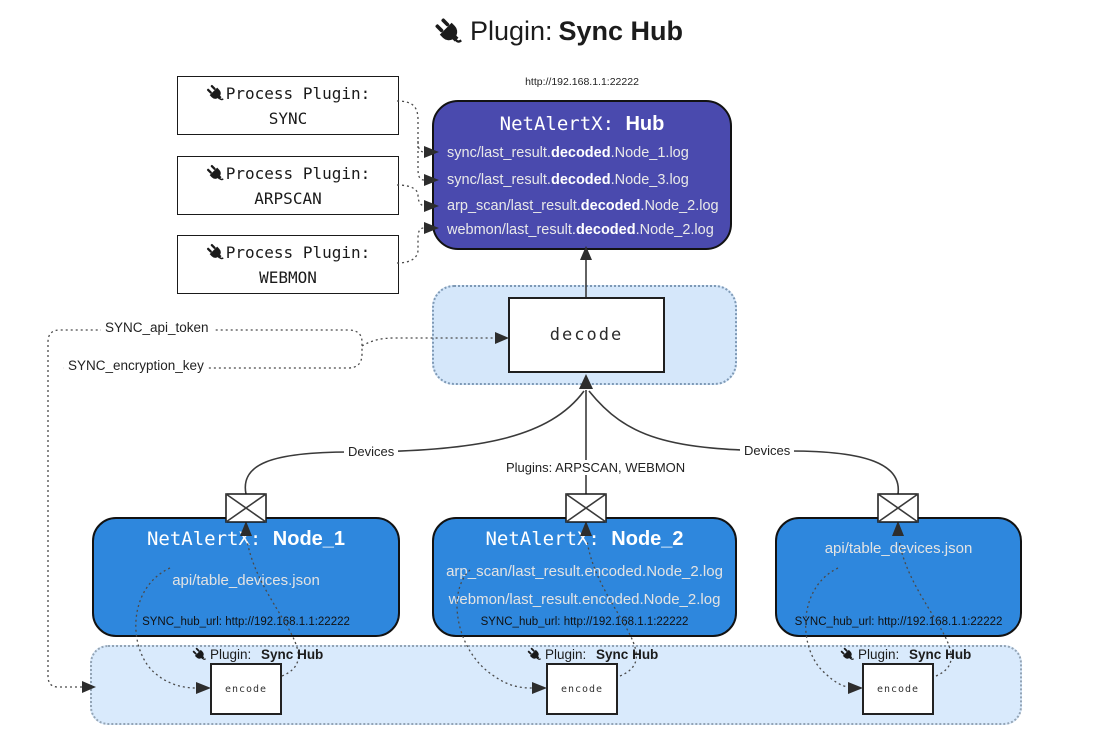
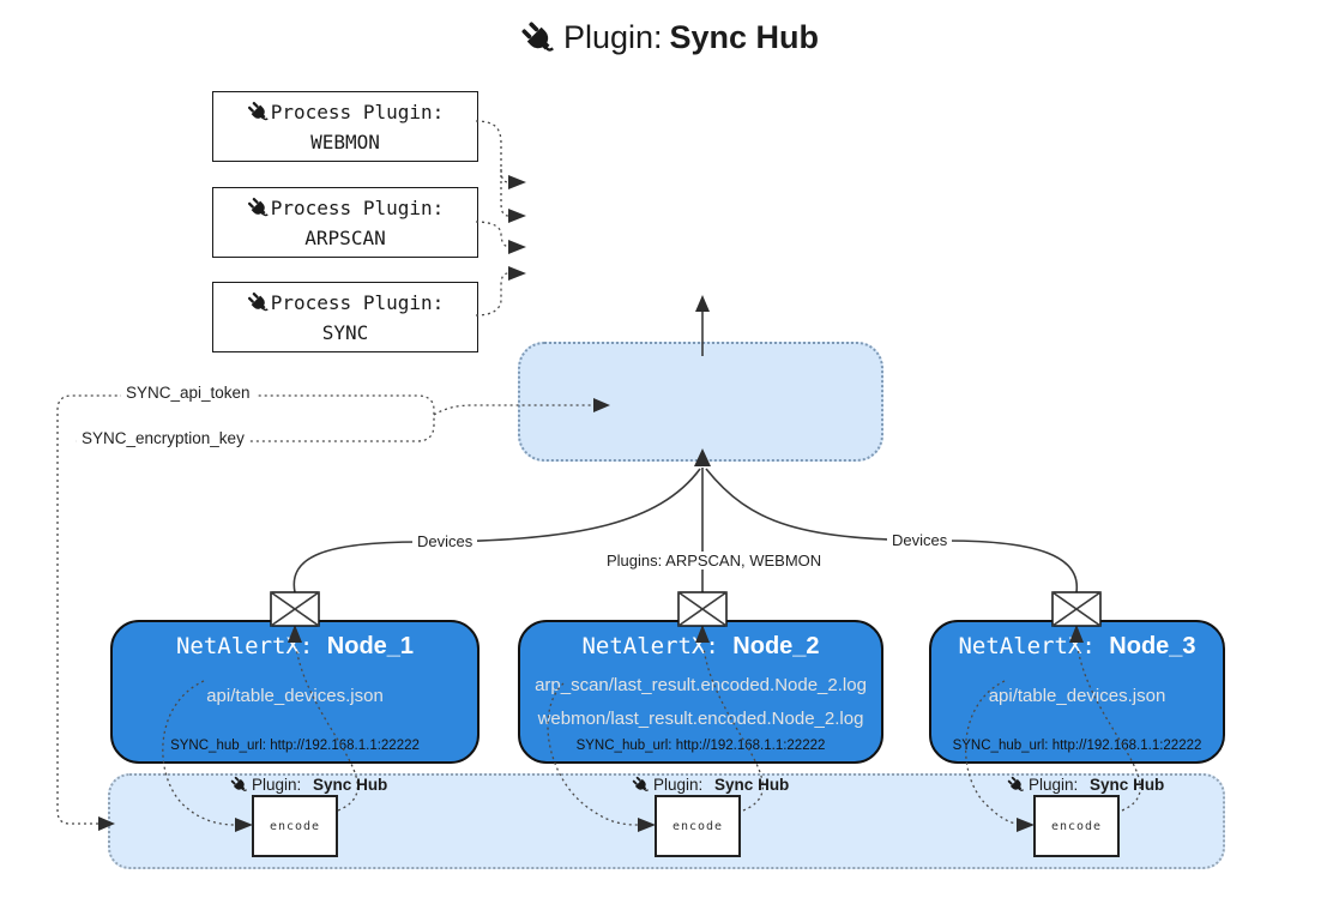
  Plugin:
  Sync Hub
  Process Plugin:
- SYNC
+ WEBMON
  Process Plugin:
  ARPSCAN
  Process Plugin:
- WEBMON
+ SYNC
- http://192.168.1.1:22222
- NetAlertX: Hub
- sync/last_result.decoded.Node_1.log
- sync/last_result.decoded.Node_3.log
- arp_scan/last_result.decoded.Node_2.log
- webmon/last_result.decoded.Node_2.log
- decode
  SYNC_api_token
  SYNC_encryption_key
  Devices
  Plugins: ARPSCAN, WEBMON
  Devices
  NetAlertX: Node_1
  api/table_devices.json
  SYNC_hub_url: http://192.168.1.1:22222
  NetAlertX: Node_2
  arp_scan/last_result.encoded.Node_2.log
  webmon/last_result.encded.Node_2.log
  SYNC_hub_url: http://192.168.1.1:22222
+ NetAlertX: Node_3
  api/table_devices.json
  SNC_hub_url: http://192.168.1.1:22222
  Plugin:
  Sync Hub
  Plugin:
  Sync Hub
  Plugin:
  Sync Hub
  encode
  encode
  encode
